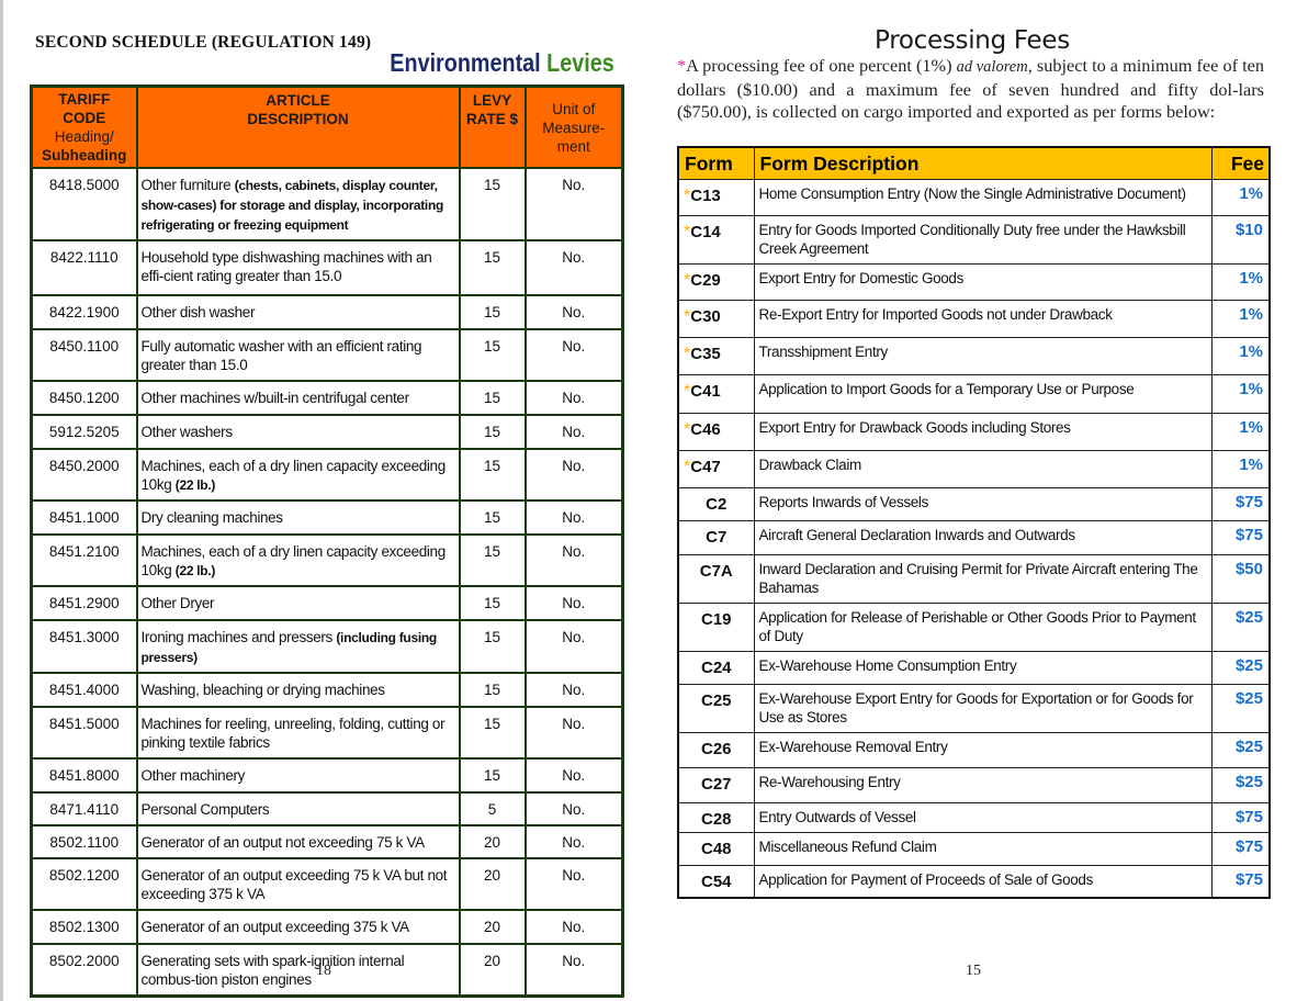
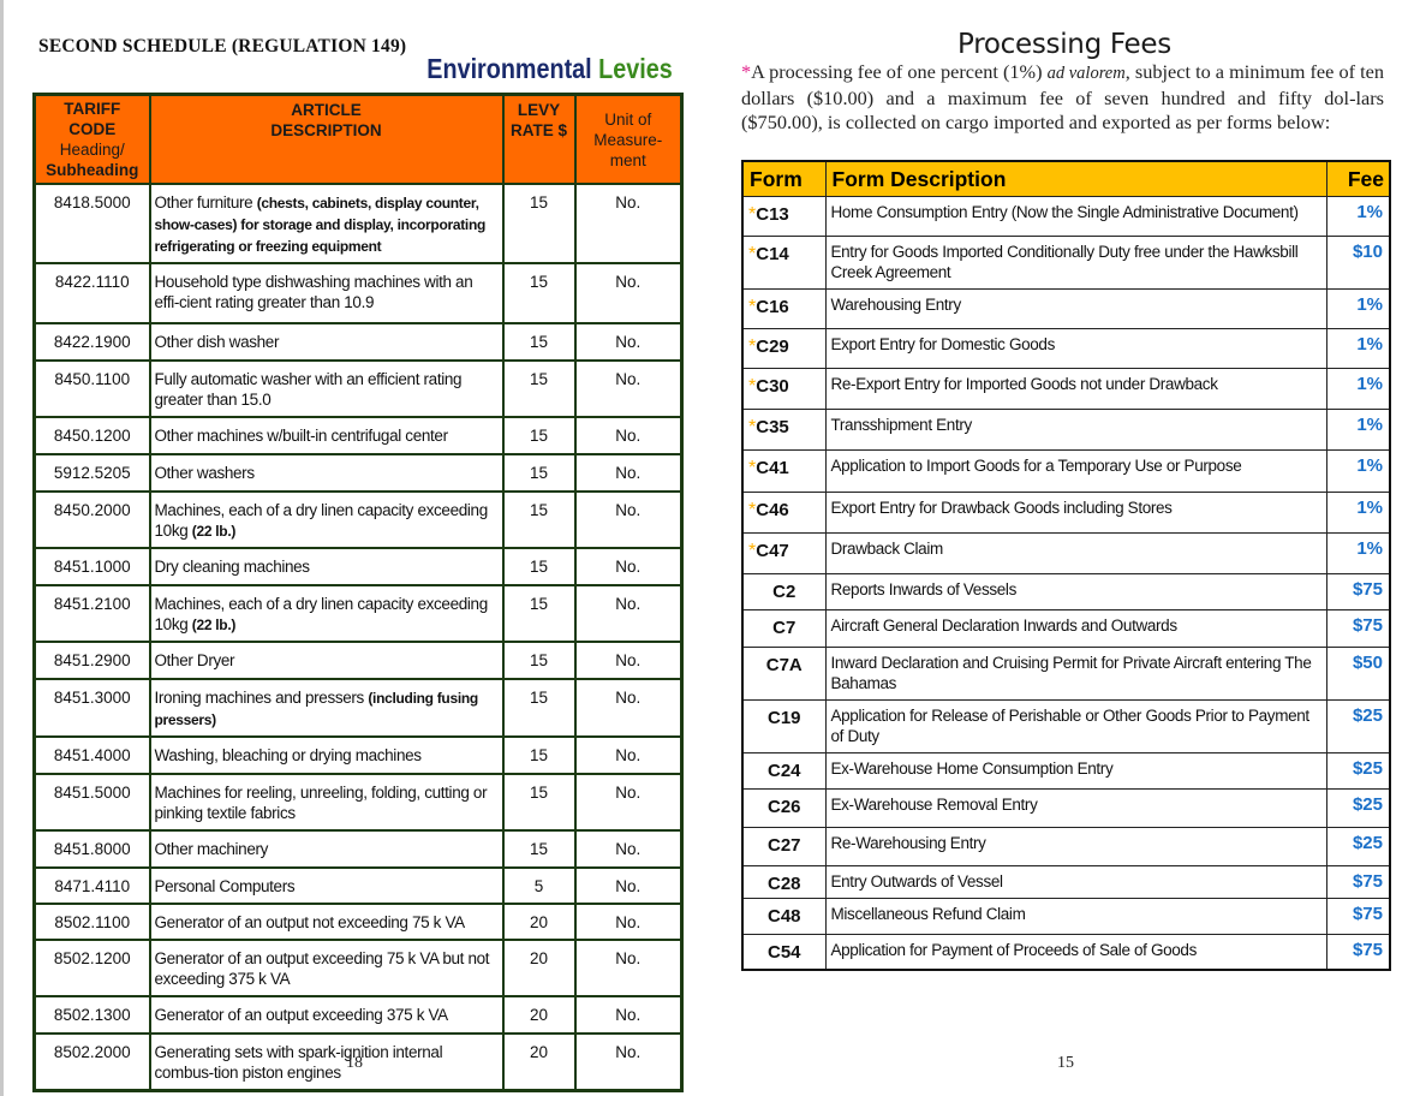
  SECOND SCHEDULE (REGULATION 149)
  Environmental Levies
  TARIFF CODE Heading/ Subheading	ARTICLE DESCRIPTION	LEVY RATE $	Unit of Measure- ment
  8418.5000	Other furniture (chests, cabinets, display counter, show-cases) for storage and display, incorporating refrigerating or freezing equipment	15	No.
- 8422.1110	Household type dishwashing machines with an effi-cient rating greater than 15.0	15	No.
+ 8422.1110	Household type dishwashing machines with an effi-cient rating greater than 10.9	15	No.
  8422.1900	Other dish washer	15	No.
  8450.1100	Fully automatic washer with an efficient rating greater than 15.0	15	No.
  8450.1200	Other machines w/built-in centrifugal center	15	No.
  5912.5205	Other washers	15	No.
  8450.2000	Machines, each of a dry linen capacity exceeding 10kg (22 lb.)	15	No.
  8451.1000	Dry cleaning machines	15	No.
  8451.2100	Machines, each of a dry linen capacity exceeding 10kg (22 lb.)	15	No.
  8451.2900	Other Dryer	15	No.
  8451.3000	Ironing machines and pressers (including fusing pressers)	15	No.
  8451.4000	Washing, bleaching or drying machines	15	No.
  8451.5000	Machines for reeling, unreeling, folding, cutting or pinking textile fabrics	15	No.
  8451.8000	Other machinery	15	No.
  8471.4110	Personal Computers	5	No.
  8502.1100	Generator of an output not exceeding 75 k VA	20	No.
  8502.1200	Generator of an output exceeding 75 k VA but not exceeding 375 k VA	20	No.
  8502.1300	Generator of an output exceeding 375 k VA	20	No.
  8502.2000	Generating sets with spark-ignition internal combus-tion piston engines	20	No.
  18
  Processing Fees
  *A processing fee of one percent (1%) ad valorem, subject to a minimum fee of ten dollars ($10.00) and a maximum fee of seven hundred and fifty dol-lars ($750.00), is collected on cargo imported and exported as per forms below:
  Form	Form Description	Fee
  *C13	Home Consumption Entry (Now the Single Administrative Document)	1%
  *C14	Entry for Goods Imported Conditionally Duty free under the Hawksbill Creek Agreement	$10
+ *C16	Warehousing Entry	1%
  *C29	Export Entry for Domestic Goods	1%
  *C30	Re-Export Entry for Imported Goods not under Drawback	1%
  *C35	Transshipment Entry	1%
  *C41	Application to Import Goods for a Temporary Use or Purpose	1%
  *C46	Export Entry for Drawback Goods including Stores	1%
  *C47	Drawback Claim	1%
  C2	Reports Inwards of Vessels	$75
  C7	Aircraft General Declaration Inwards and Outwards	$75
  C7A	Inward Declaration and Cruising Permit for Private Aircraft entering The Bahamas	$50
  C19	Application for Release of Perishable or Other Goods Prior to Payment of Duty	$25
  C24	Ex-Warehouse Home Consumption Entry	$25
- C25	Ex-Warehouse Export Entry for Goods for Exportation or for Goods for Use as Stores	$25
  C26	Ex-Warehouse Removal Entry	$25
  C27	Re-Warehousing Entry	$25
  C28	Entry Outwards of Vessel	$75
  C48	Miscellaneous Refund Claim	$75
  C54	Application for Payment of Proceeds of Sale of Goods	$75
  15
